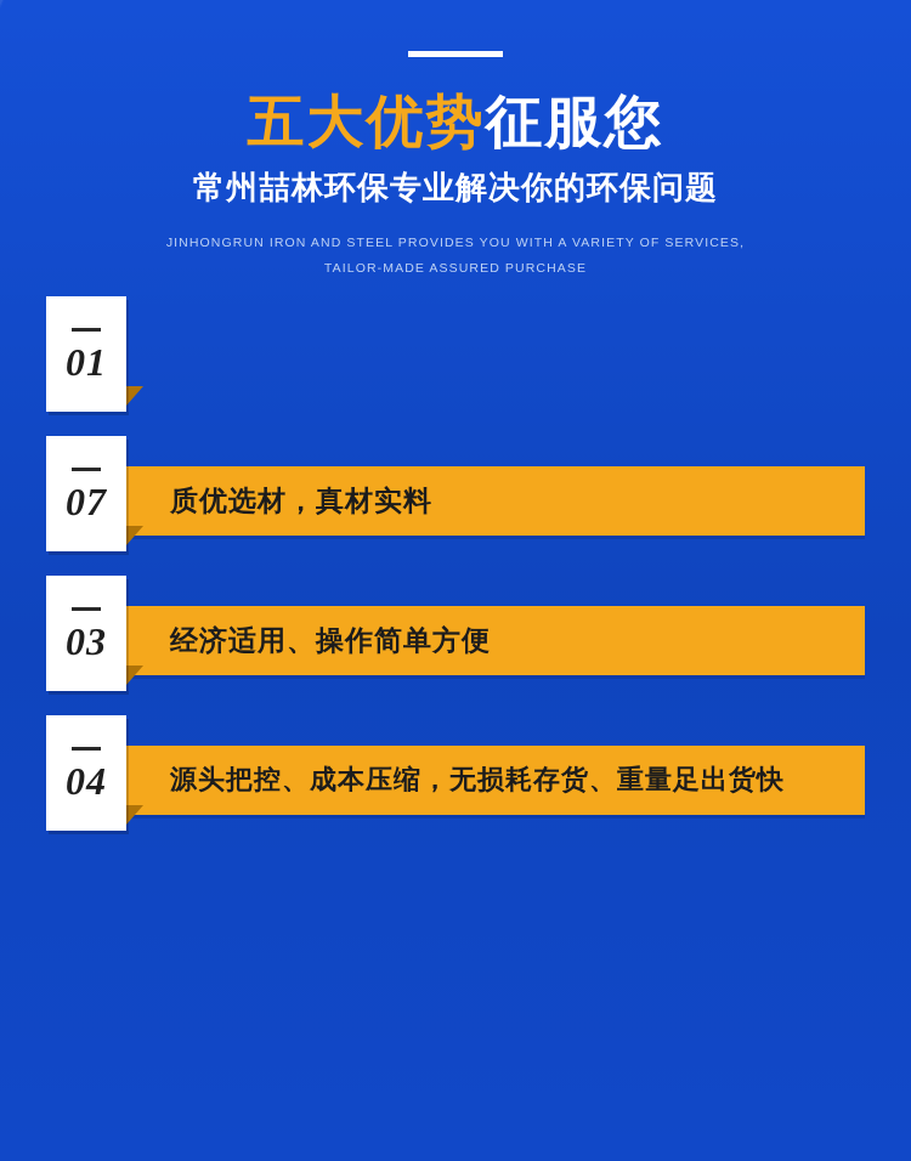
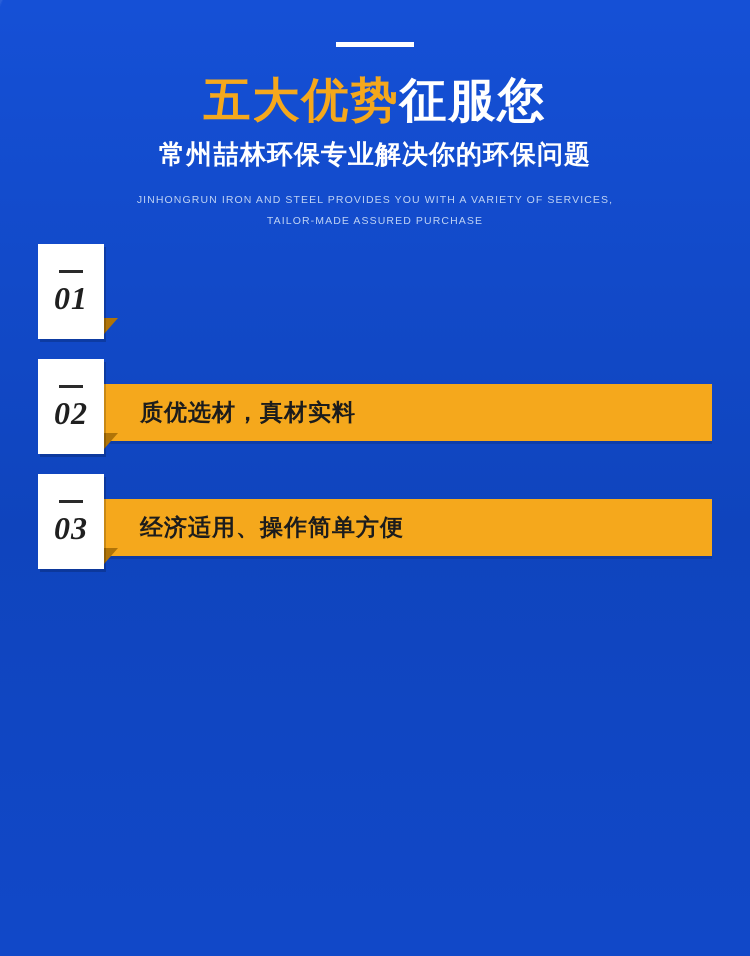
  五大优势征服您
  常州喆林环保专业解决你的环保问题
  JINHONGRUN IRON AND STEEL PROVIDES YOU WITH A VARIETY OF SERVICES,
  TAILOR-MADE ASSURED PURCHASE
  01
- 07
+ 02
  质优选材，真材实料
  03
  经济适用、操作简单方便
- 04
- 源头把控、成本压缩，无损耗存货、重量足出货快
